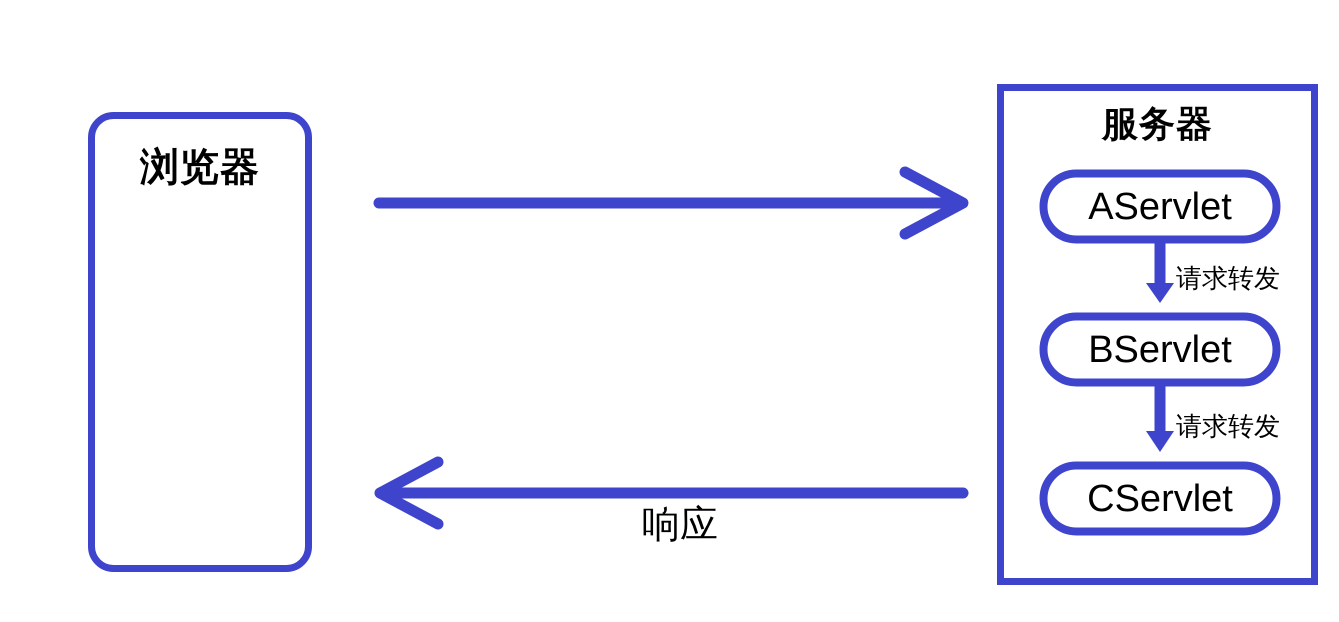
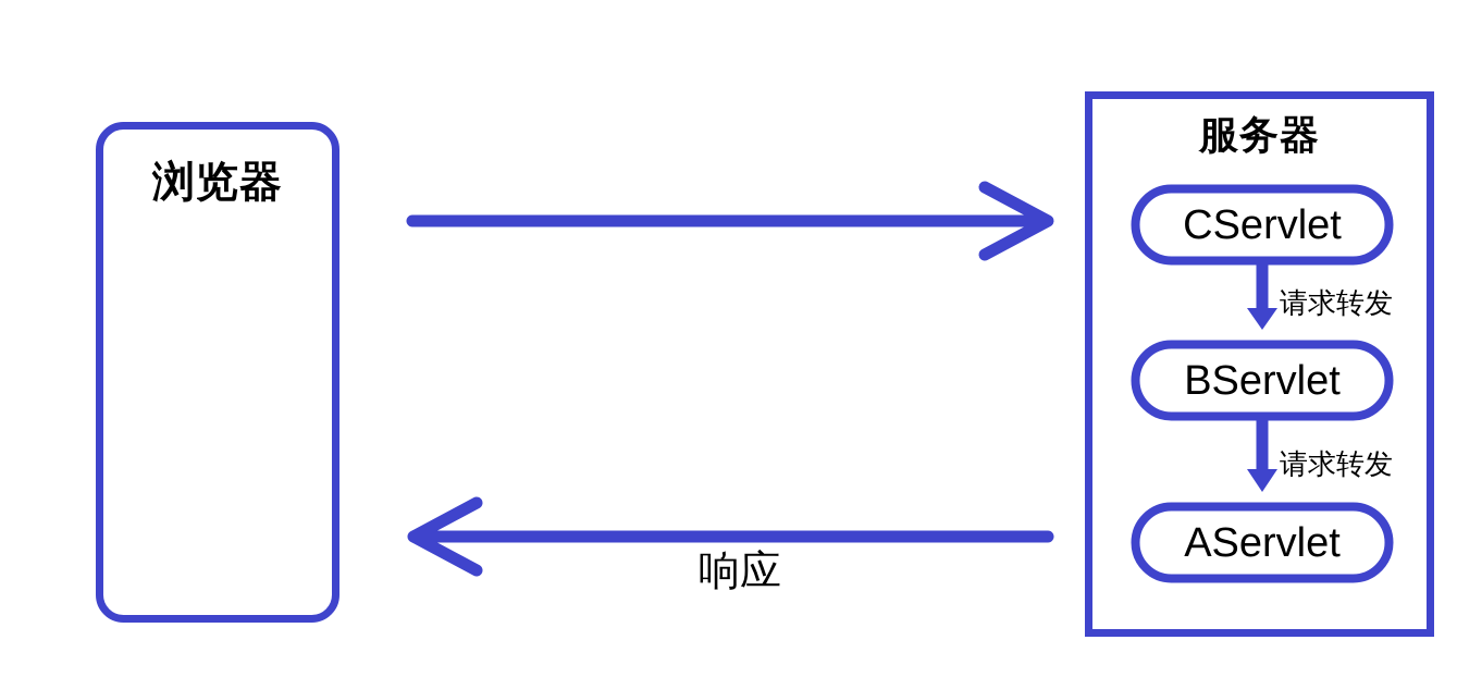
  浏览器
  服务器
  响应
- AServlet
+ CServlet
  BServlet
- CServlet
+ AServlet
  请求转发
  请求转发
